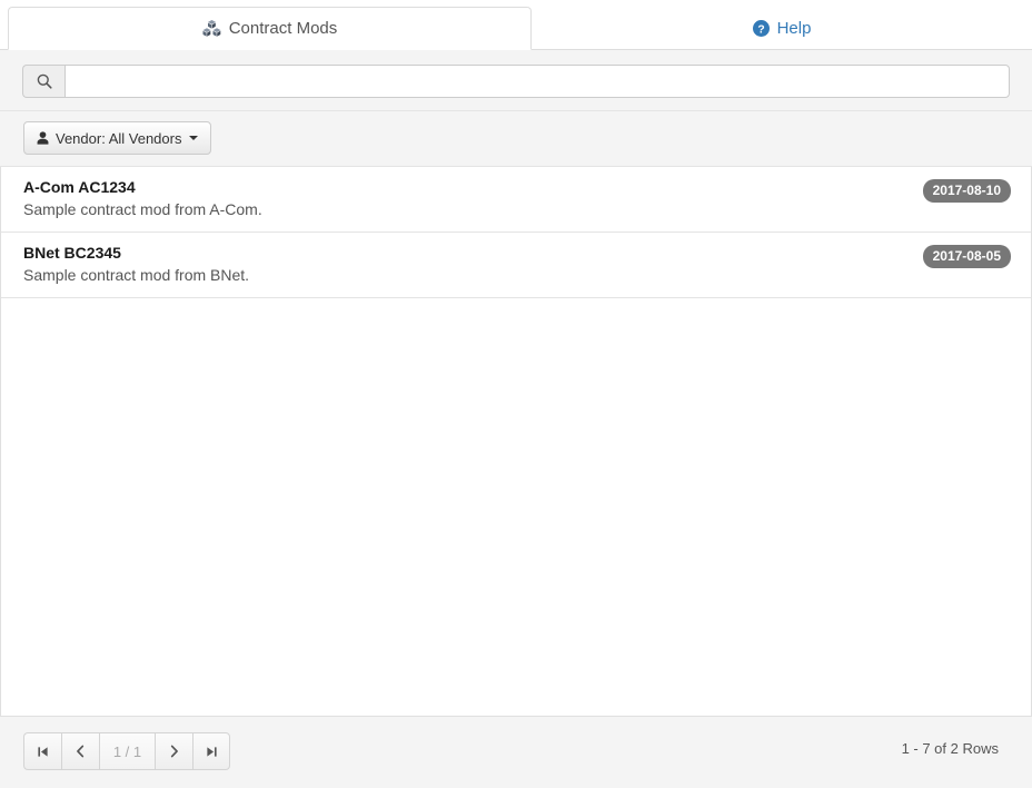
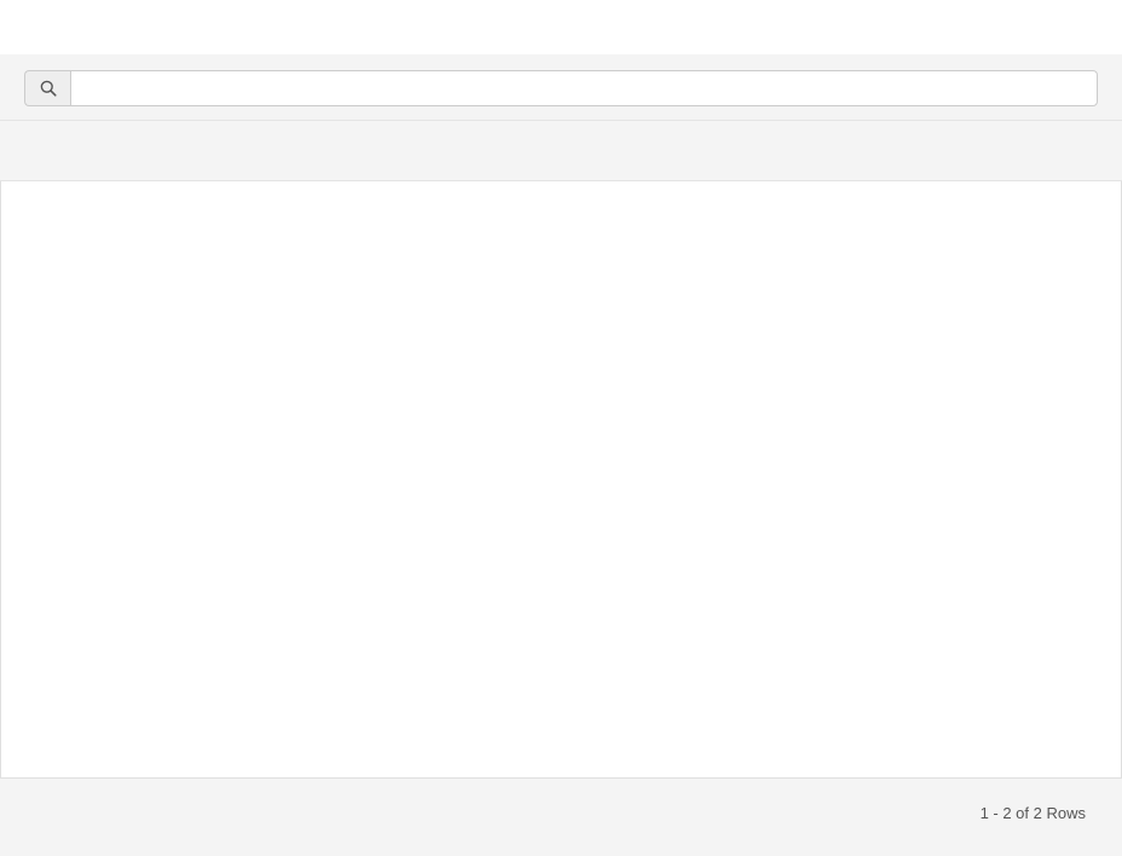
- Contract Mods
- ?
- Help
- Vendor: All Vendors
- A-Com AC1234
- Sample contract mod from A-Com.
- 2017-08-10
- BNet BC2345
- Sample contract mod from BNet.
- 2017-08-05
- 1 / 1
- 1 - 7 of 2 Rows
+ 1 - 2 of 2 Rows
